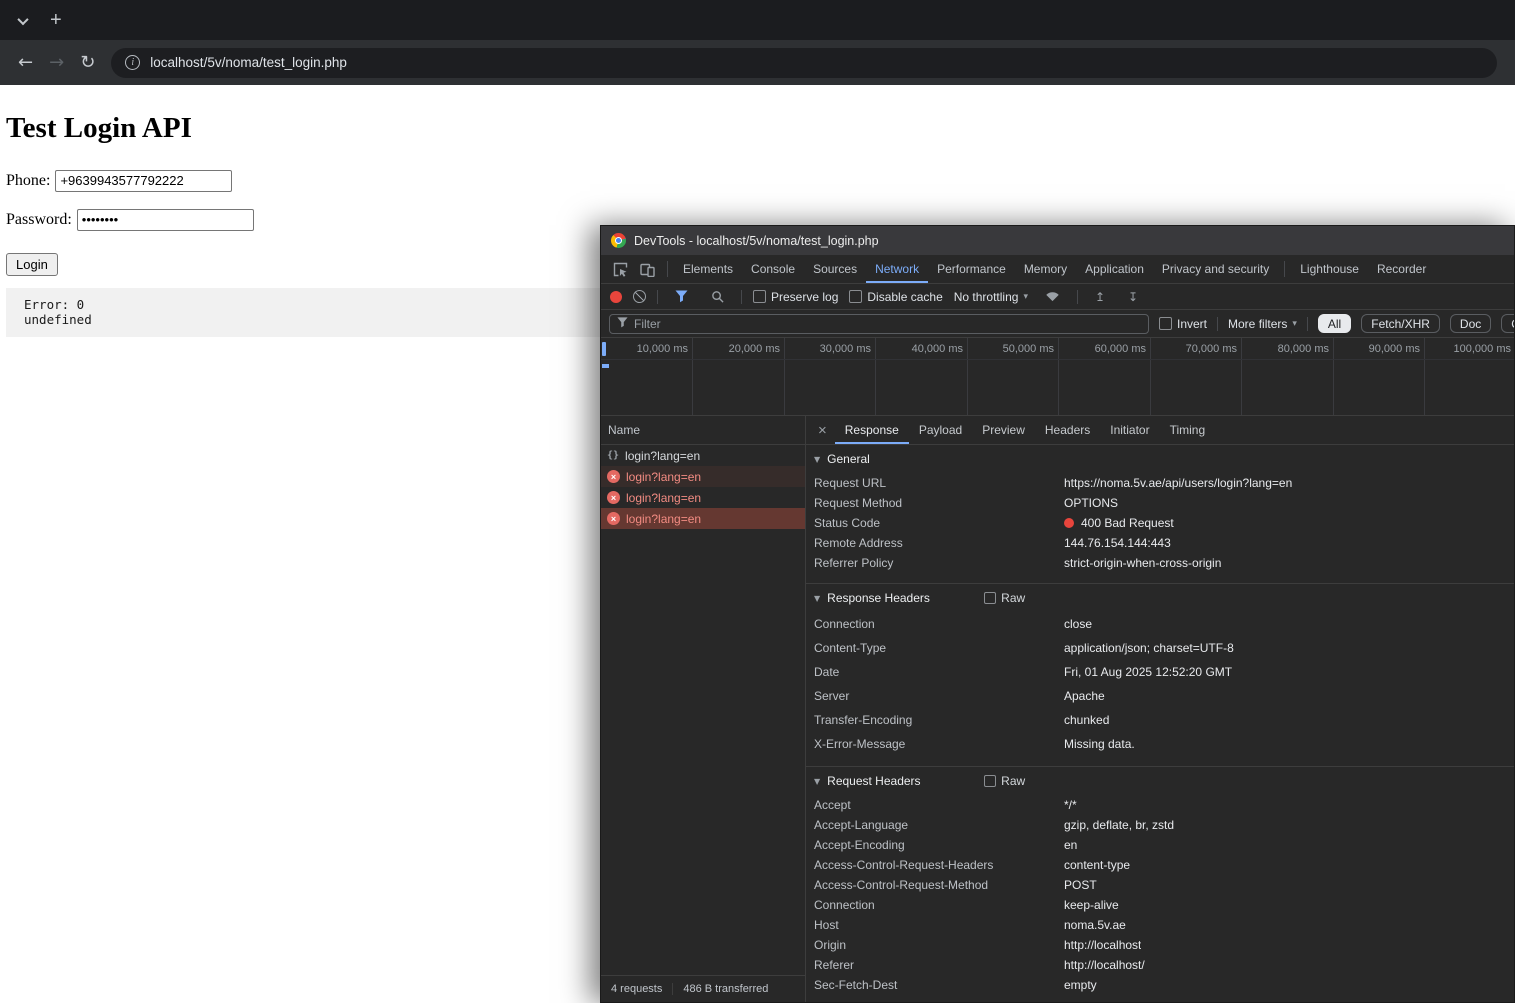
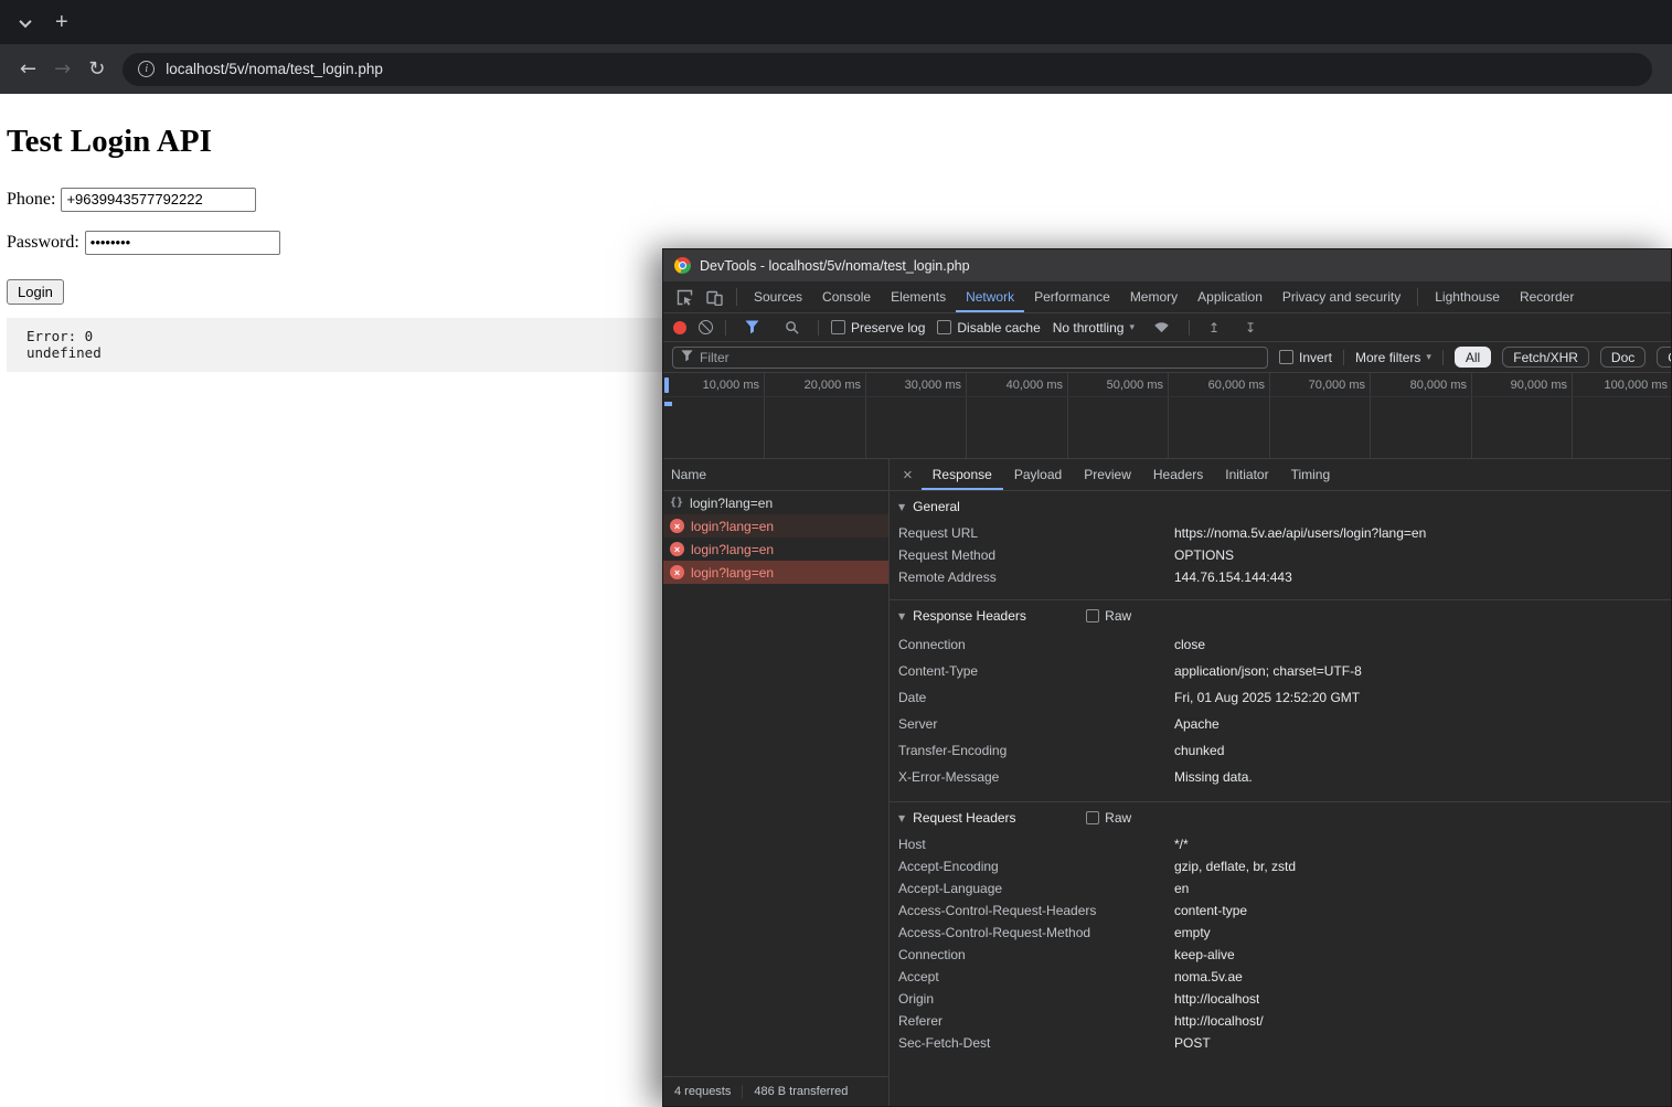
  +
  ←
  →
  ↻
  i
  localhost/5v/noma/test_login.php
  Test Login API
  Phone:
  +9639943577792222
  Password:
  ••••••••
  Login
  Error: 0
  undefined
  DevTools - localhost/5v/noma/test_login.php
- Elements
+ Sources
  Console
- Sources
+ Elements
  Network
  Performance
  Memory
  Application
  Privacy and security
  Lighthouse
  Recorder
  Preserve log
  Disable cache
  No throttling
  ▾
  ↥
  ↧
  Filter
  Invert
  More filters
  ▾
  All
  Fetch/XHR
  Doc
  10,000 ms
  20,000 ms
  30,000 ms
  40,000 ms
  50,000 ms
  60,000 ms
  70,000 ms
  80,000 ms
  90,000 ms
  100,000 ms
  Name
  {}
  login?lang=en
  ×
  login?lang=en
  ×
  login?lang=en
  ×
  login?lang=en
  4 requests
  486 B transferred
  ×
  Response
  Payload
  Preview
  Headers
  Initiator
  Timing
  ▼
  General
  Request URL
  https://noma.5v.ae/api/users/login?lang=en
  Request Method
  OPTIONS
- Status Code
- 400 Bad Request
  Remote Address
  144.76.154.144:443
- Referrer Policy
- strict-origin-when-cross-origin
  ▼
  Response Headers
  Raw
  Connection
  close
  Content-Type
  application/json; charset=UTF-8
  Date
  Fri, 01 Aug 2025 12:52:20 GMT
  Server
  Apache
  Transfer-Encoding
  chunked
  X-Error-Message
  Missing data.
  ▼
  Request Headers
  Raw
- Accept
+ Host
  */*
- Accept-Language
+ Accept-Encoding
  gzip, deflate, br, zstd
- Accept-Encoding
+ Accept-Language
  en
  Access-Control-Request-Headers
  content-type
  Access-Control-Request-Method
- POST
+ empty
  Connection
  keep-alive
- Host
+ Accept
  noma.5v.ae
  Origin
  http://localhost
  Referer
  http://localhost/
  Sec-Fetch-Dest
- empty
+ POST
